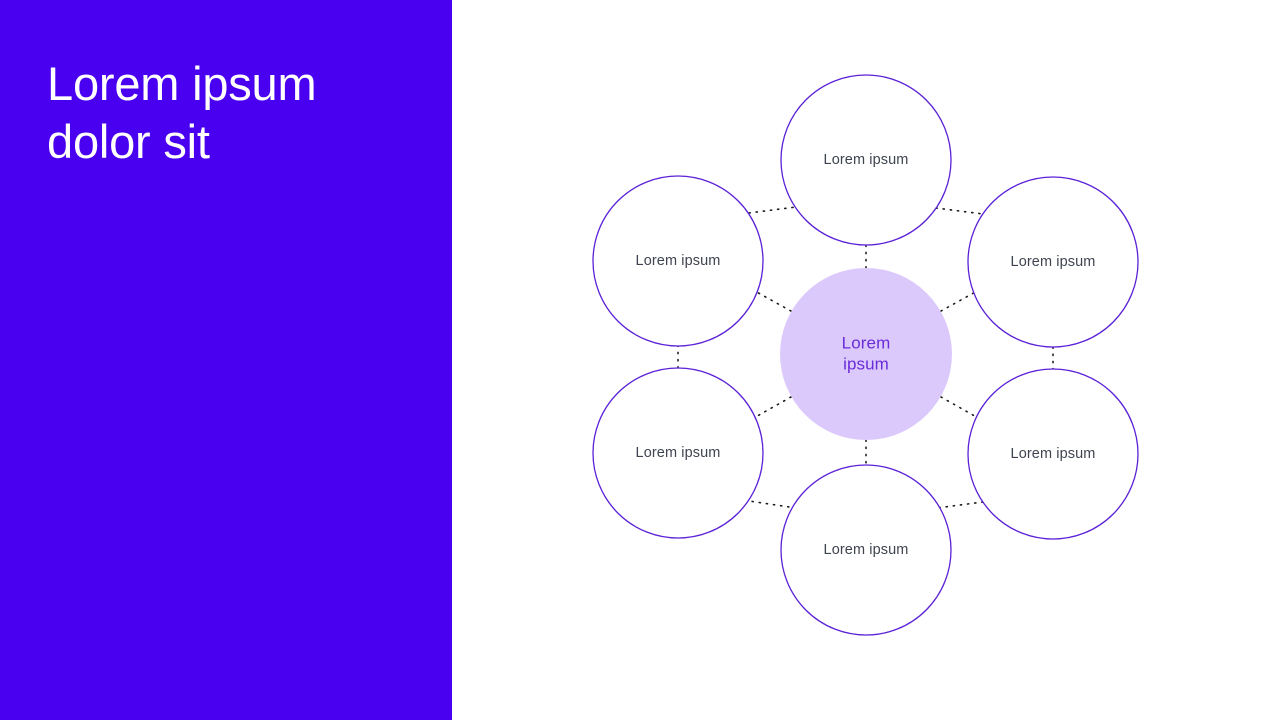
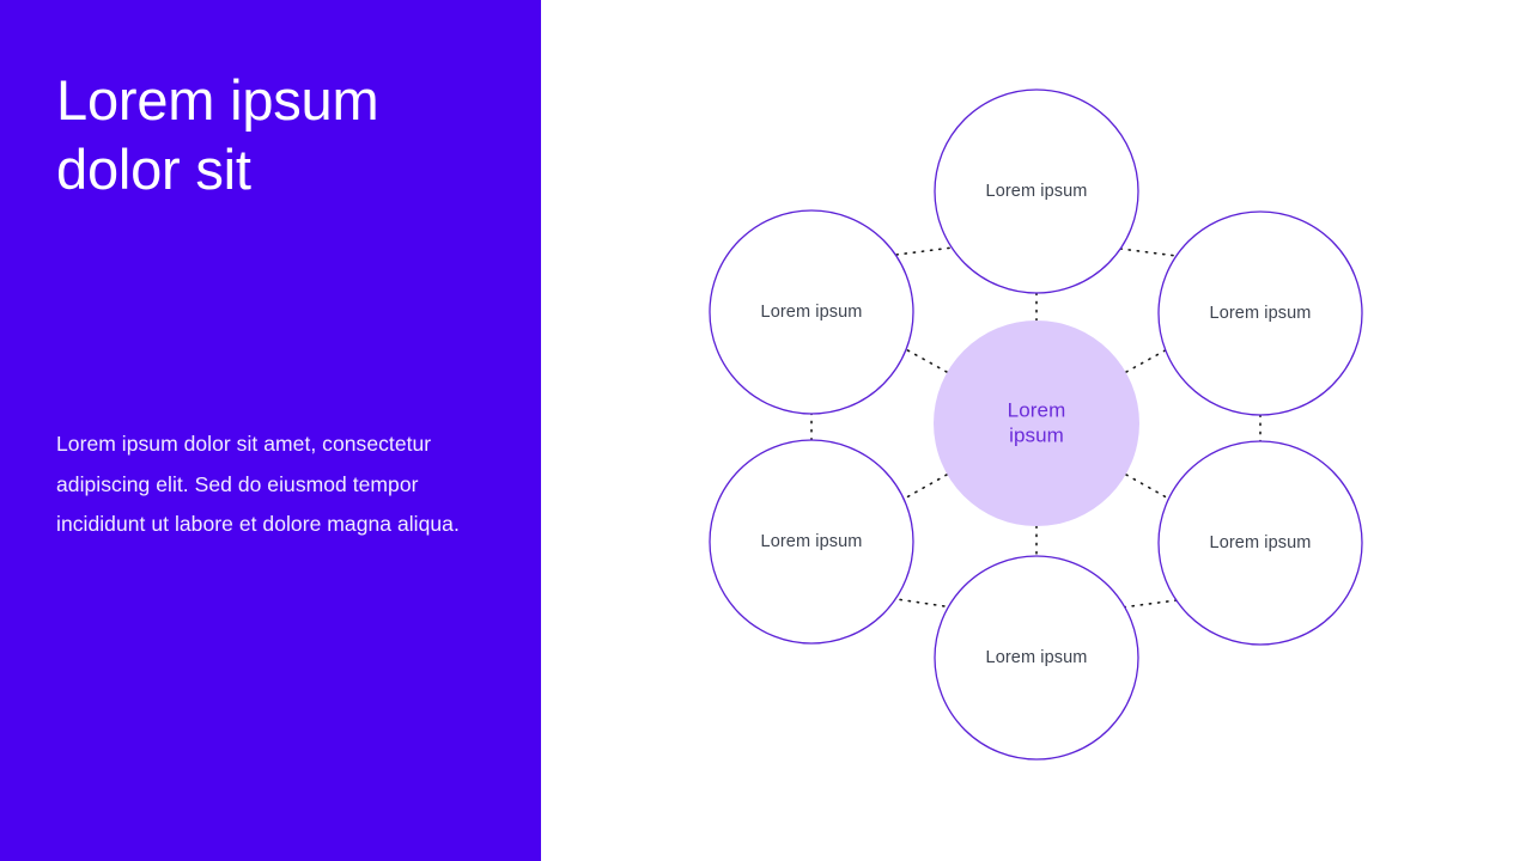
  Lorem ipsum
  dolor sit
+ Lorem ipsum dolor sit amet, consectetur adipiscing elit. Sed do eiusmod tempor incididunt ut labore et dolore magna aliqua.
  Lorem ipsum
  Lorem ipsum
  Lorem ipsum
  Lorem ipsum
  Lorem ipsum
  Lorem ipsum
  Lorem
  ipsum
